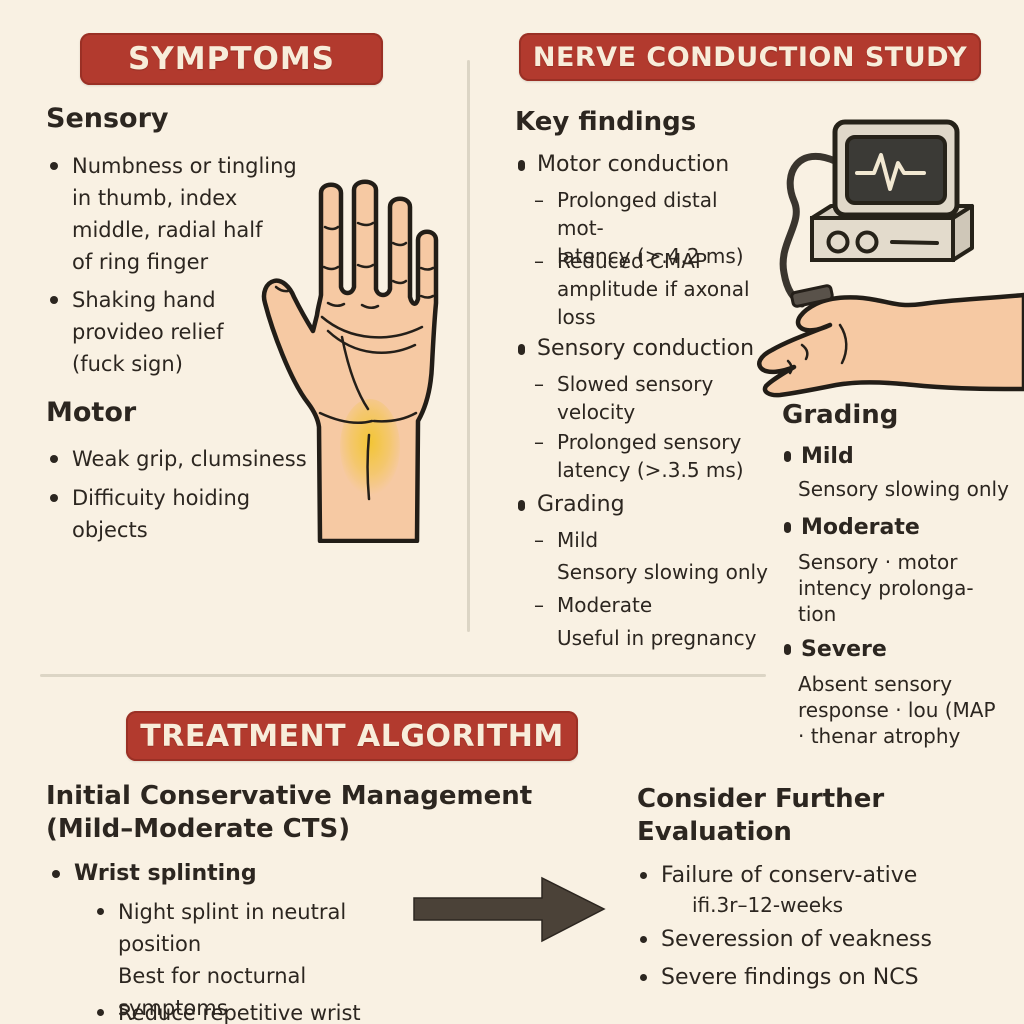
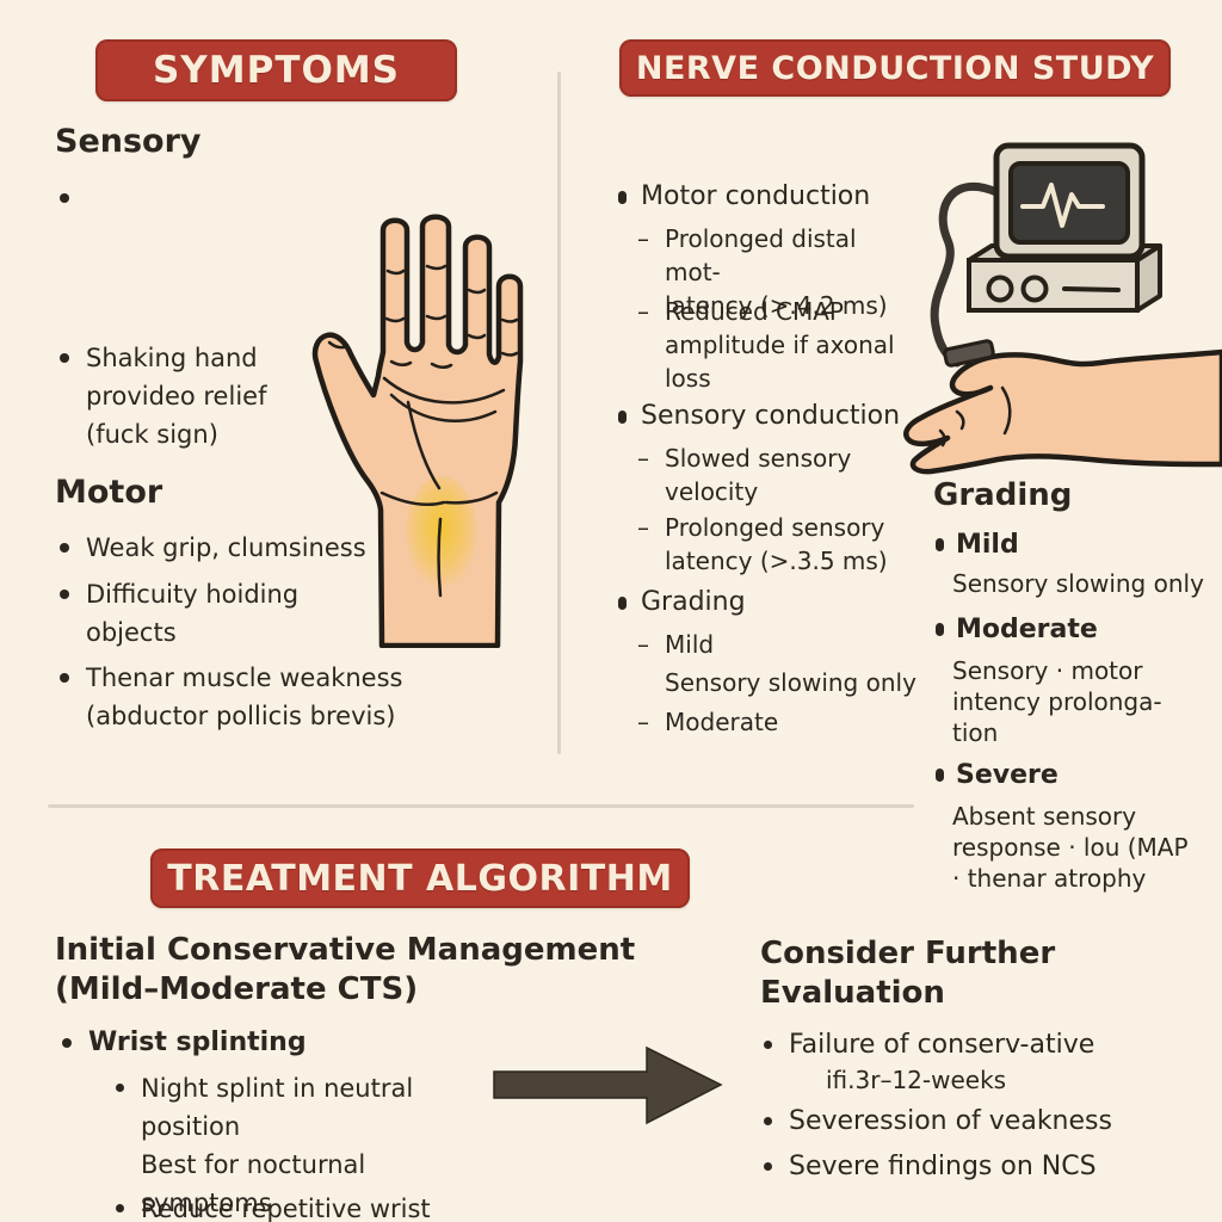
  SYMPTOMS
  Sensory
- Numbness or tingling
- in thumb, index
- middle, radial half
- of ring finger
  Shaking hand
  provideo relief
  (fuck sign)
  Motor
  Weak grip, clumsiness
  Difficuity hoiding
  objects
+ Thenar muscle weakness
+ (abductor pollicis brevis)
  NERVE CONDUCTION STUDY
- Key findings
  Motor conduction
  –
  Prolonged distal mot-
  latency (>.4.2 ms)
  –
  Reduced CMAP
  amplitude if axonal
  loss
  Sensory conduction
  –
  Slowed sensory
  velocity
  –
  Prolonged sensory
  latency (>.3.5 ms)
  Grading
  –
  Mild
  Sensory slowing only
  –
  Moderate
- Useful in pregnancy
  Grading
  Mild
  Sensory slowing only
  Moderate
  Sensory · motor
  intency prolonga-
  tion
  Severe
  Absent sensory
  response · lou (MAP
  · thenar atrophy
  TREATMENT ALGORITHM
  Initial Conservative Management
  (Mild–Moderate CTS)
  Wrist splinting
  Night splint in neutral position
  Best for nocturnal symptoms
  Reduce repetitive wrist
  Consider Further
  Evaluation
  Failure of conserv-ative
  ifi.3r–12-weeks
  Severession of veakness
  Severe findings on NCS
